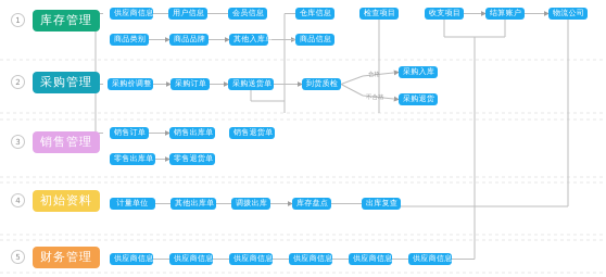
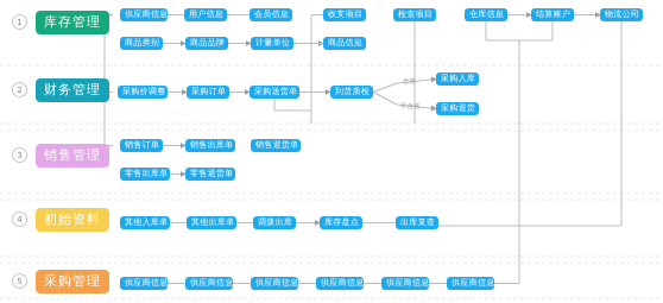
  1
  库存管理
  2
- 采购管理
+ 财务管理
  3
  销售管理
  4
  初始资料
  5
- 财务管理
+ 采购管理
  供应商信息
  用户信息
  会员信息
- 仓库信息
+ 收支项目
  检查项目
- 收支项目
+ 仓库信息
  结算账户
  物流公司
  商品类别
  商品品牌
- 其他入库单
+ 计量单位
  商品信息
  采购价调整
  采购订单
  采购送货单
  到货质检
  采购入库
  采购退货
  销售订单
  销售出库单
  销售退货单
  零售出库单
  零售退货单
- 计量单位
+ 其他入库单
  其他出库单
  调拨出库
  库存盘点
  出库复查
  供应商信息
  供应商信息
  供应商信息
  供应商信息
  供应商信息
  供应商信息
